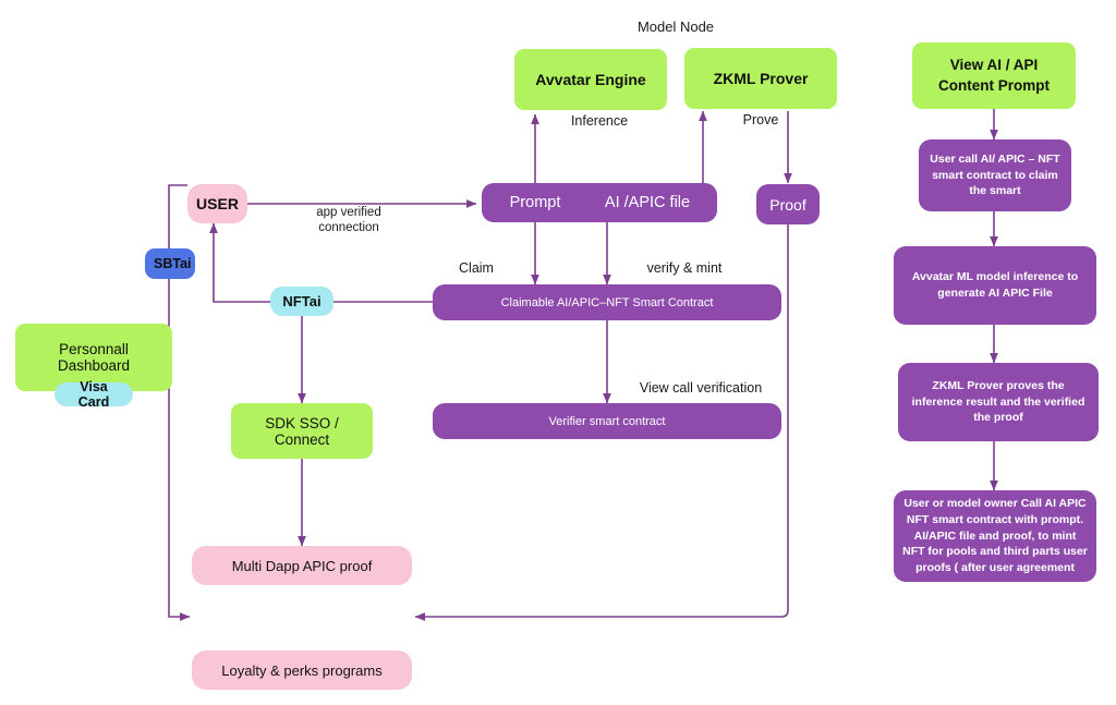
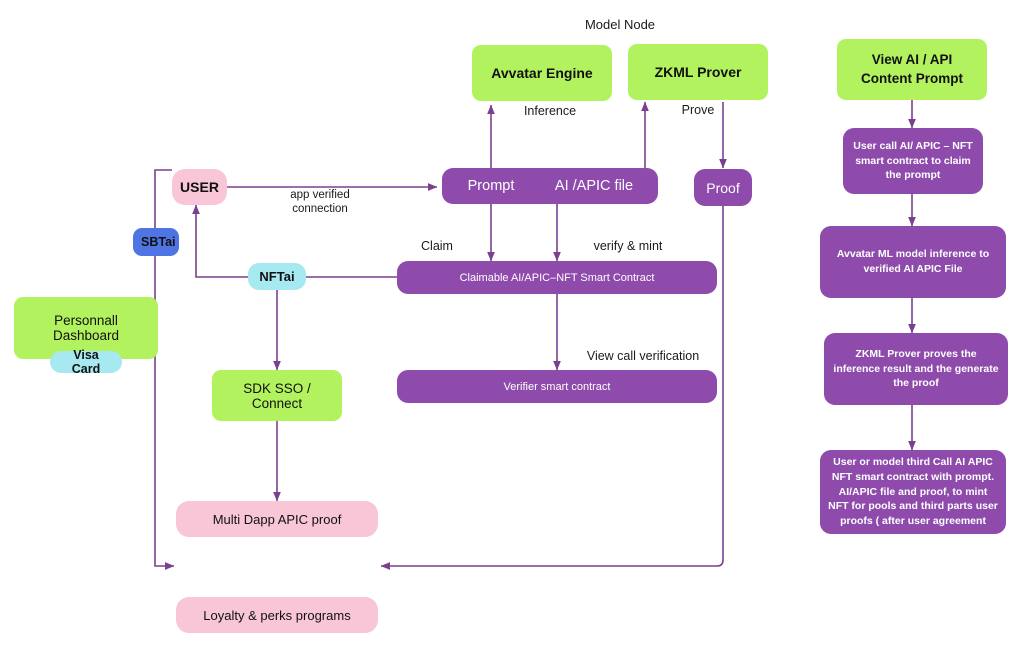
  Model Node
  Inference
  Prove
  app verified
  connection
  Claim
  verify & mint
  View call verification
  Avvatar Engine
  ZKML Prover
  USER
  SBTai
  NFTai
  Personnall Dashboard
  Visa Card
  Prompt
  AI /APIC file
  Proof
  Claimable AI/APIC–NFT Smart Contract
  Verifier smart contract
  SDK SSO / Connect
  Multi Dapp APIC proof
  Loyalty & perks programs
  View AI / API Content Prompt
- User call AI/ APIC – NFT smart contract to claim the smart
+ User call AI/ APIC – NFT smart contract to claim the prompt
- Avvatar ML model inference to generate AI APIC File
+ Avvatar ML model inference to verified AI APIC File
- ZKML Prover proves the inference result and the verified the proof
+ ZKML Prover proves the inference result and the generate the proof
- User or model owner Call AI APIC NFT smart contract with prompt. AI/APIC file and proof, to mint NFT for pools and third parts user proofs ( after user agreement
+ User or model third Call AI APIC NFT smart contract with prompt. AI/APIC file and proof, to mint NFT for pools and third parts user proofs ( after user agreement
